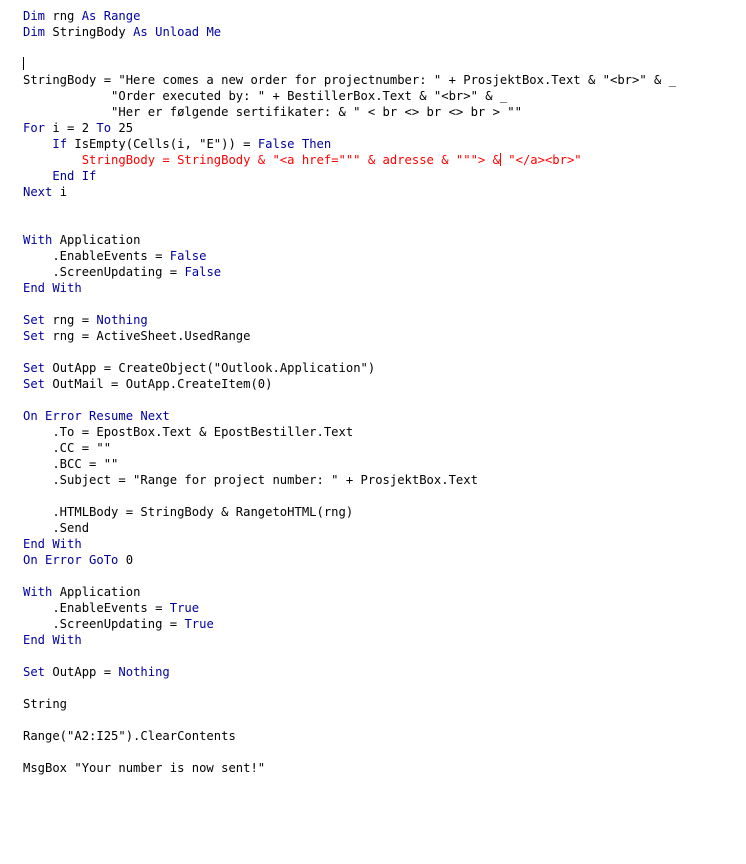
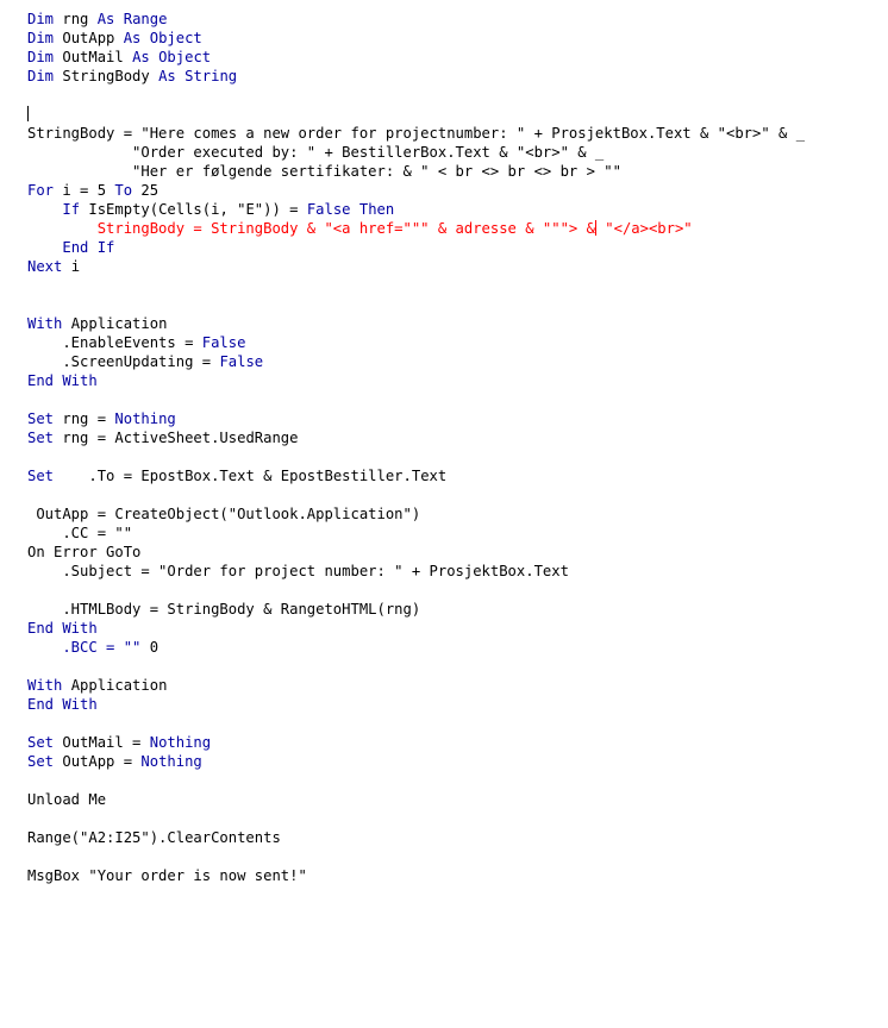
  Dim rng As Range
+ Dim OutApp As Object
+ Dim OutMail As Object
- Dim StringBody As Unload Me
+ Dim StringBody As String
  StringBody = "Here comes a new order for projectnumber: " + ProsjektBox.Text & "<br>" & _
  "Order executed by: " + BestillerBox.Text & "<br>" & _
  "Her er følgende sertifikater: & " < br <> br <> br > ""
- For i = 2 To 25
+ For i = 5 To 25
  If IsEmpty(Cells(i, "E")) = False Then
  StringBody = StringBody & "<a href=""" & adresse & """> & "</a><br>"
  End If
  Next i
  With Application
  .EnableEvents = False
  .ScreenUpdating = False
  End With
  Set rng = Nothing
  Set rng = ActiveSheet.UsedRange
- Set OutApp = CreateObject("Outlook.Application")
+ Set .To = EpostBox.Text & EpostBestiller.Text
- Set OutMail = OutApp.CreateItem(0)
- On Error Resume Next
- .To = EpostBox.Text & EpostBestiller.Text
+ OutApp = CreateObject("Outlook.Application")
  .CC = ""
- .BCC = ""
+ On Error GoTo
- .Subject = "Range for project number: " + ProsjektBox.Text
+ .Subject = "Order for project number: " + ProsjektBox.Text
  .HTMLBody = StringBody & RangetoHTML(rng)
- .Send
  End With
- On Error GoTo 0
+ .BCC = "" 0
  With Application
- .EnableEvents = True
- .ScreenUpdating = True
  End With
+ Set OutMail = Nothing
  Set OutApp = Nothing
- String
+ Unload Me
  Range("A2:I25").ClearContents
- MsgBox "Your number is now sent!"
+ MsgBox "Your order is now sent!"
